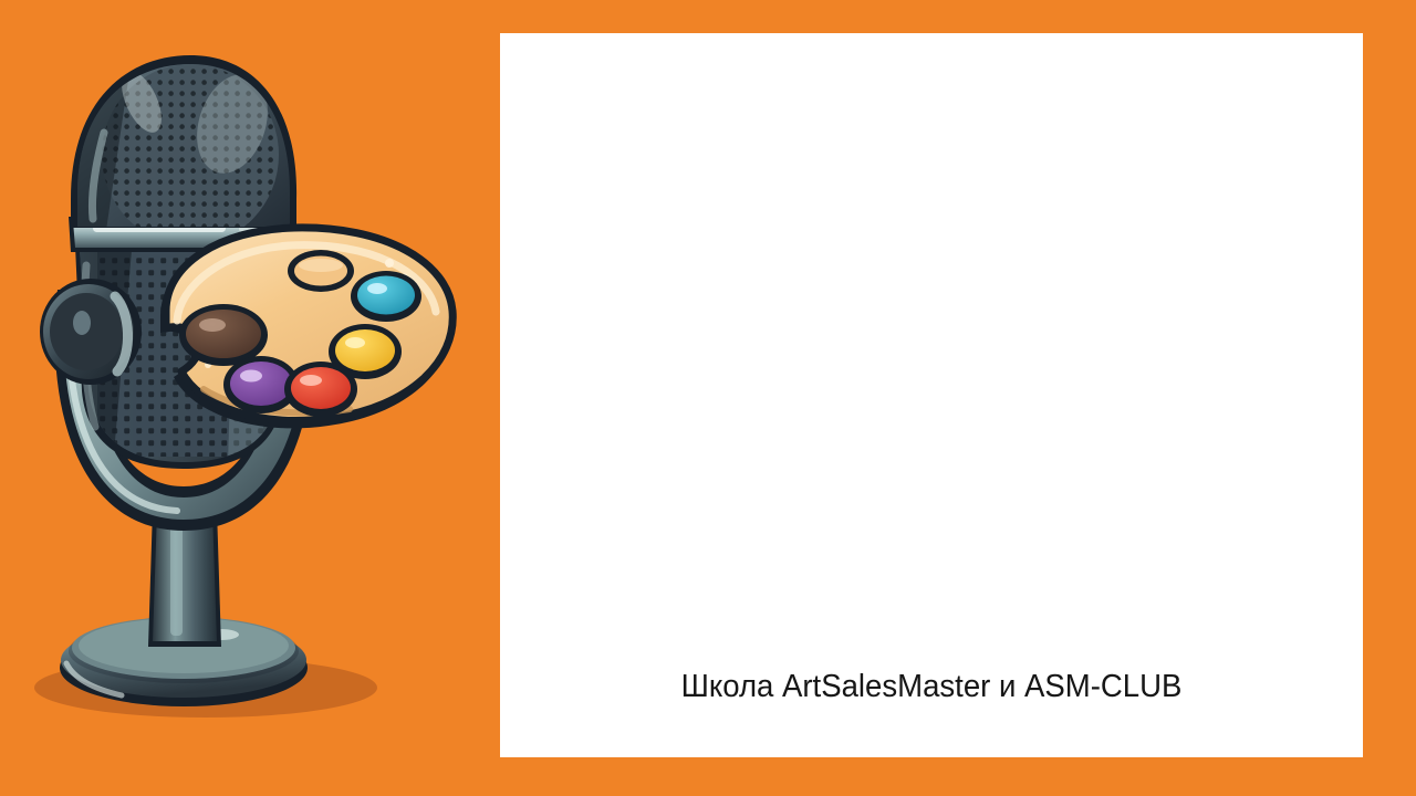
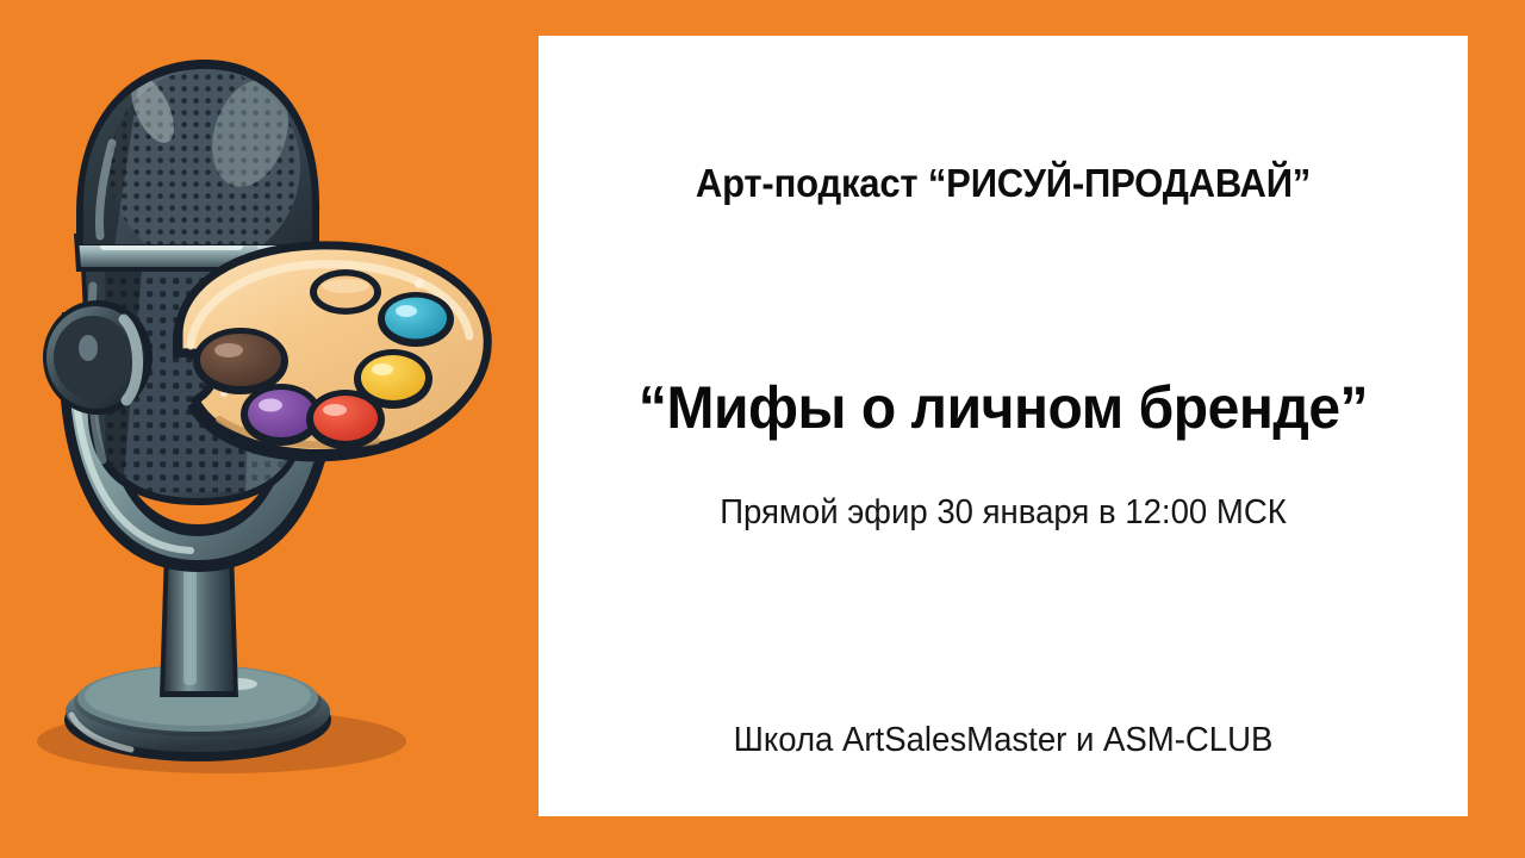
+ Арт-подкаст “РИСУЙ-ПРОДАВАЙ”
+ “Мифы о личном бренде”
+ Прямой эфир 30 января в 12:00 МСК
  Школа ArtSalesMaster и ASM-CLUB
